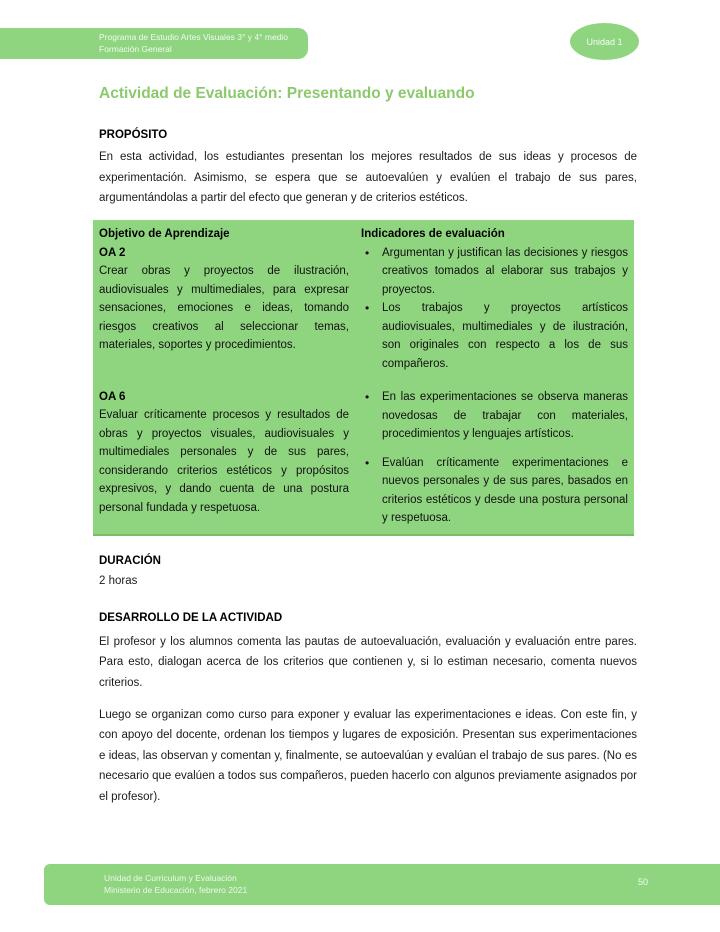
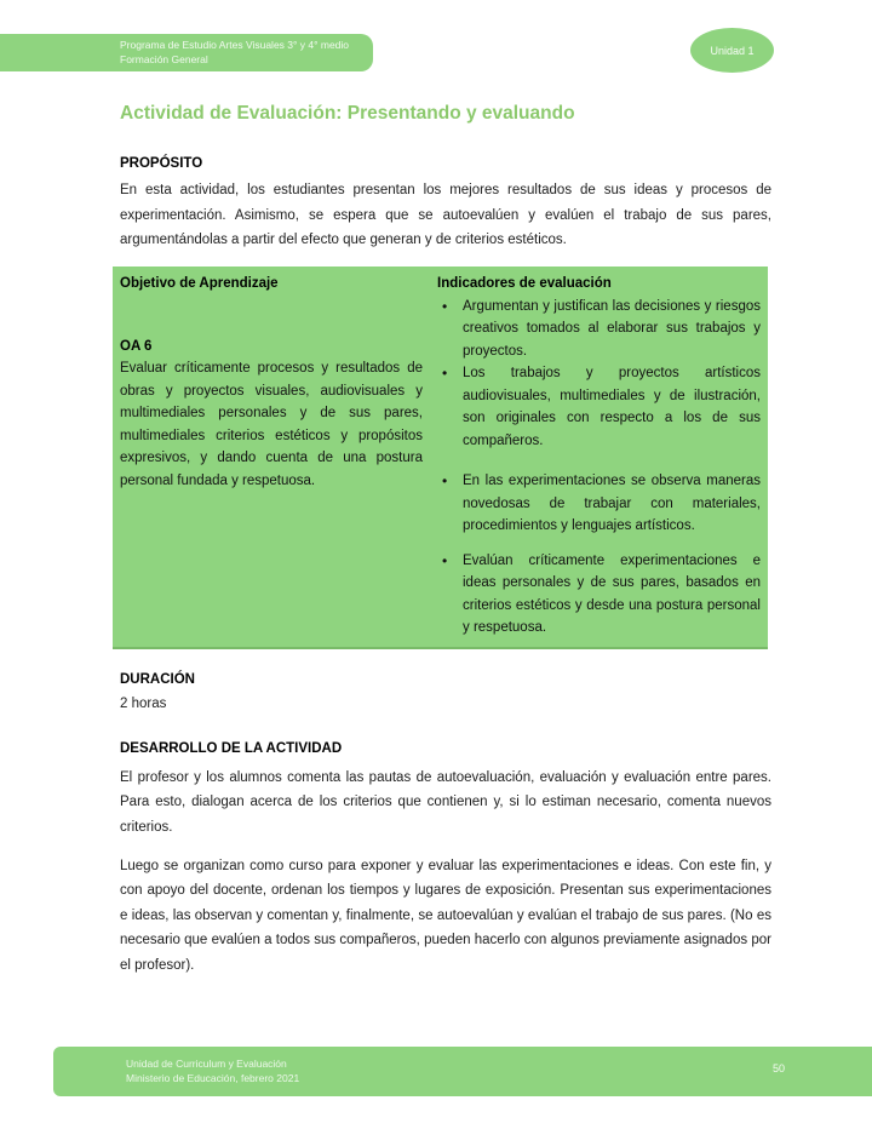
  Programa de Estudio Artes Visuales 3° y 4° medio
  Formación General
  Unidad 1
  Actividad de Evaluación: Presentando y evaluando
  PROPÓSITO
  En esta actividad, los estudiantes presentan los mejores resultados de sus ideas y procesos de experimentación. Asimismo, se espera que se autoevalúen y evalúen el trabajo de sus pares, argumentándolas a partir del efecto que generan y de criterios estéticos.
  Objetivo de Aprendizaje
- OA 2
- Crear obras y proyectos de ilustración, audiovisuales y multimediales, para expresar sensaciones, emociones e ideas, tomando riesgos creativos al seleccionar temas, materiales, soportes y procedimientos.
  OA 6
- Evaluar críticamente procesos y resultados de obras y proyectos visuales, audiovisuales y multimediales personales y de sus pares, considerando criterios estéticos y propósitos expresivos, y dando cuenta de una postura personal fundada y respetuosa.
+ Evaluar críticamente procesos y resultados de obras y proyectos visuales, audiovisuales y multimediales personales y de sus pares, multimediales criterios estéticos y propósitos expresivos, y dando cuenta de una postura personal fundada y respetuosa.
  Indicadores de evaluación
  Argumentan y justifican las decisiones y riesgos creativos tomados al elaborar sus trabajos y proyectos.
  Los trabajos y proyectos artísticos audiovisuales, multimediales y de ilustración, son originales con respecto a los de sus compañeros.
  En las experimentaciones se observa maneras novedosas de trabajar con materiales, procedimientos y lenguajes artísticos.
- Evalúan críticamente experimentaciones e nuevos personales y de sus pares, basados en criterios estéticos y desde una postura personal y respetuosa.
+ Evalúan críticamente experimentaciones e ideas personales y de sus pares, basados en criterios estéticos y desde una postura personal y respetuosa.
  DURACIÓN
  2 horas
  DESARROLLO DE LA ACTIVIDAD
  El profesor y los alumnos comenta las pautas de autoevaluación, evaluación y evaluación entre pares. Para esto, dialogan acerca de los criterios que contienen y, si lo estiman necesario, comenta nuevos criterios.
  Luego se organizan como curso para exponer y evaluar las experimentaciones e ideas. Con este fin, y con apoyo del docente, ordenan los tiempos y lugares de exposición. Presentan sus experimentaciones e ideas, las observan y comentan y, finalmente, se autoevalúan y evalúan el trabajo de sus pares. (No es necesario que evalúen a todos sus compañeros, pueden hacerlo con algunos previamente asignados por el profesor).
  Unidad de Curriculum y Evaluación
  Ministerio de Educación, febrero 2021
  50
